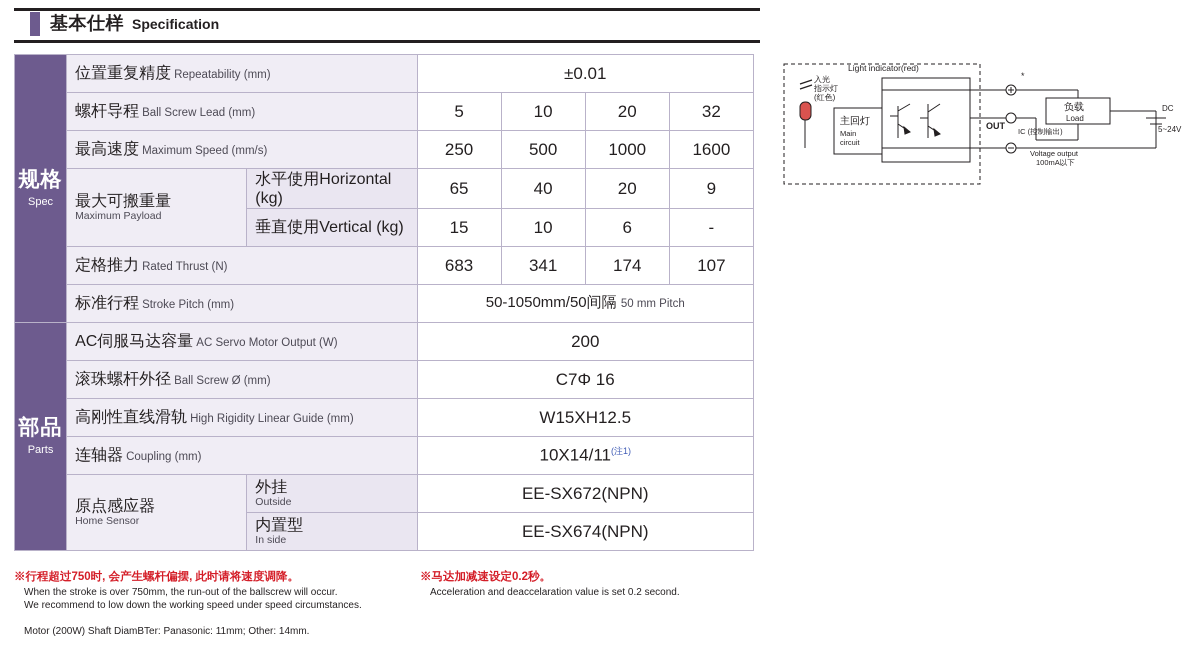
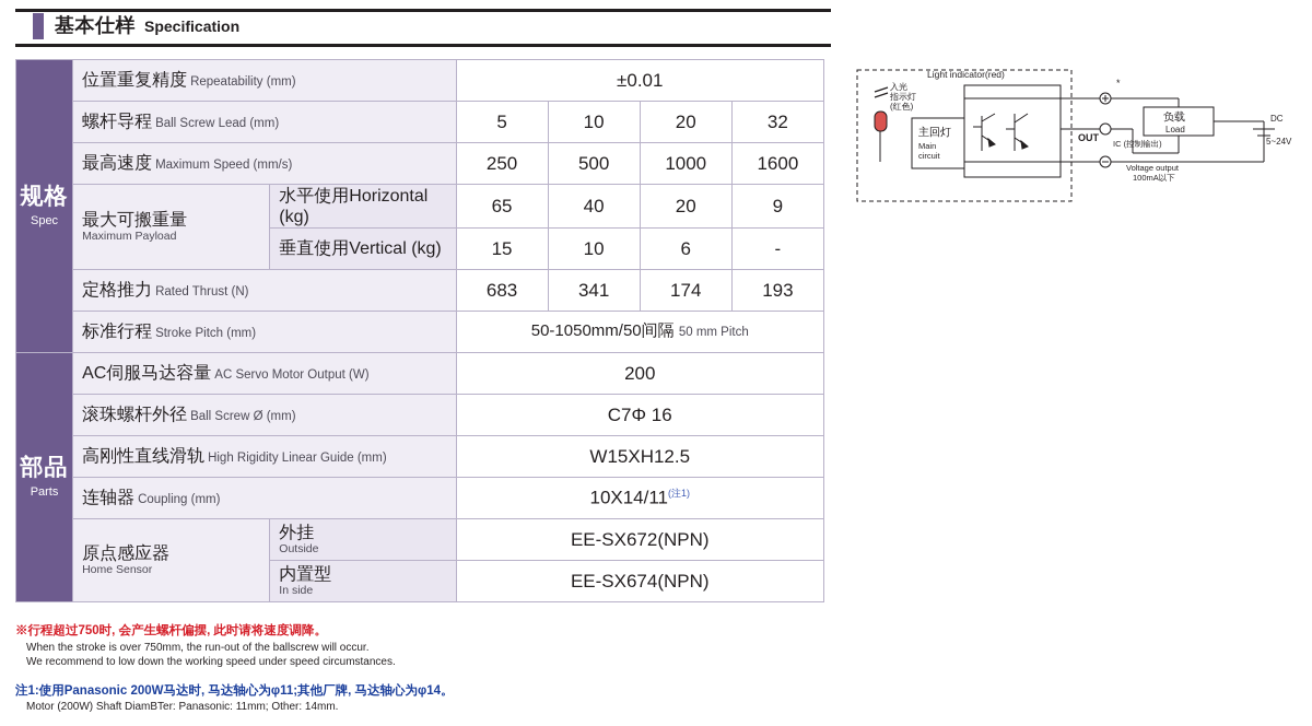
  基本仕样
  Specification
  规格 Spec	位置重复精度 Repeatability (mm)	±0.01
  螺杆导程 Ball Screw Lead (mm)	5	10	20	32
  最高速度 Maximum Speed (mm/s)	250	500	1000	1600
  最大可搬重量 Maximum Payload	水平使用Horizontal (kg)	65	40	20	9
  垂直使用Vertical (kg)	15	10	6	-
- 定格推力 Rated Thrust (N)	683	341	174	107
+ 定格推力 Rated Thrust (N)	683	341	174	193
  标准行程 Stroke Pitch (mm)	50-1050mm/50间隔 50 mm Pitch
  部品 Parts	AC伺服马达容量 AC Servo Motor Output (W)	200
  滚珠螺杆外径 Ball Screw Ø (mm)	C7Φ 16
  高刚性直线滑轨 High Rigidity Linear Guide (mm)	W15XH12.5
  连轴器 Coupling (mm)	10X14/11(注1)
  原点感应器 Home Sensor	外挂 Outside	EE-SX672(NPN)
  内置型 In side	EE-SX674(NPN)
  ※行程超过750时, 会产生螺杆偏摆, 此时请将速度调降。
  When the stroke is over 750mm, the run-out of the ballscrew will occur.
  We recommend to low down the working speed under speed circumstances.
+ 注1:使用Panasonic 200W马达时, 马达轴心为φ11;其他厂牌, 马达轴心为φ14。
  Motor (200W) Shaft DiamBTer: Panasonic: 11mm; Other: 14mm.
- ※马达加减速设定0.2秒。
- Acceleration and deaccelaration value is set 0.2 second.
  入光
  指示灯
  (红色)
  Light indicator(red)
  主回灯
  Main
  circuit
  负载
  Load
  *
  OUT
  IC (控制输出)
  Voltage output
  100mA以下
  DC
  5~24V
